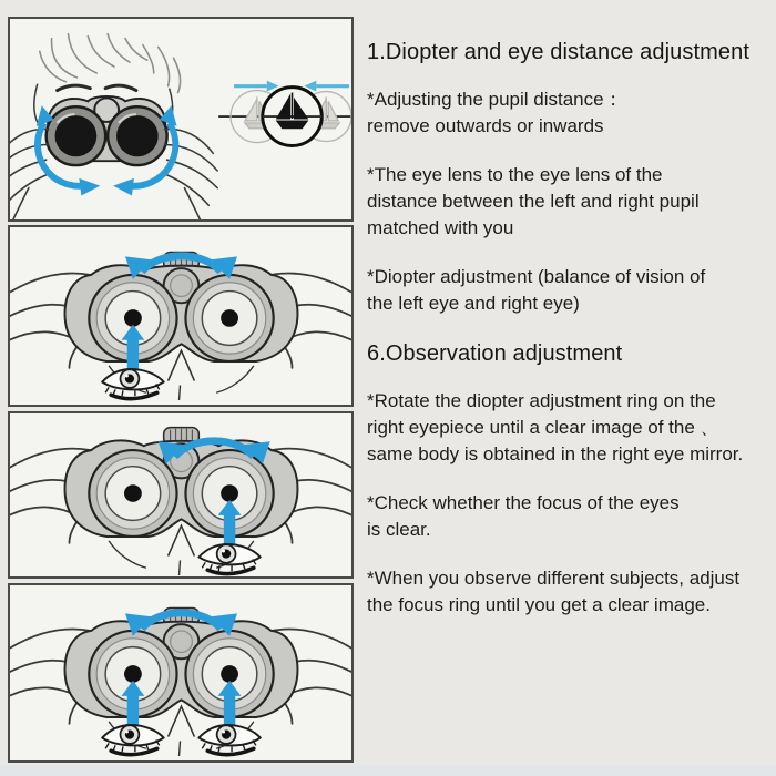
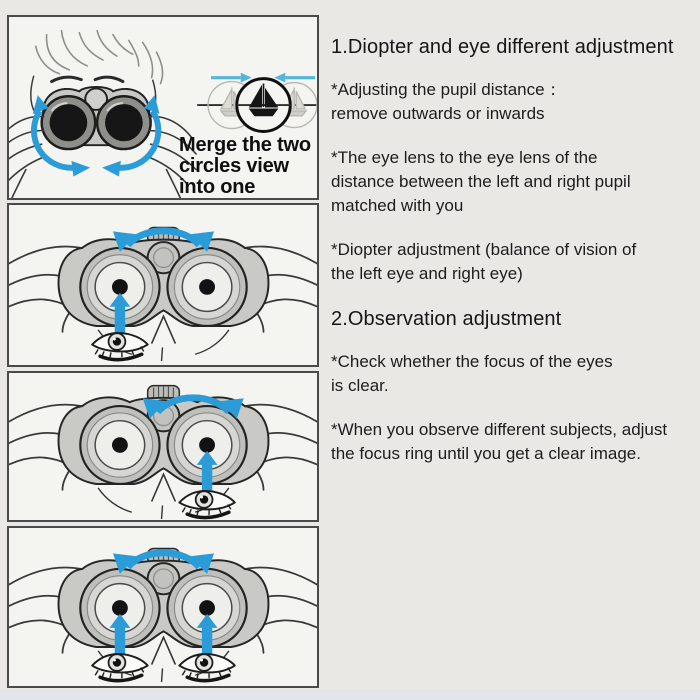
+ Merge the two circles view into one
- 1.Diopter and eye distance adjustment
+ 1.Diopter and eye different adjustment
  *Adjusting the pupil distance：
  remove outwards or inwards
  *The eye lens to the eye lens of the
  distance between the left and right pupil
  matched with you
  *Diopter adjustment (balance of vision of
  the left eye and right eye)
- 6.Observation adjustment
+ 2.Observation adjustment
- *Rotate the diopter adjustment ring on the
- right eyepiece until a clear image of the 、
- same body is obtained in the right eye mirror.
  *Check whether the focus of the eyes
  is clear.
  *When you observe different subjects, adjust
  the focus ring until you get a clear image.
